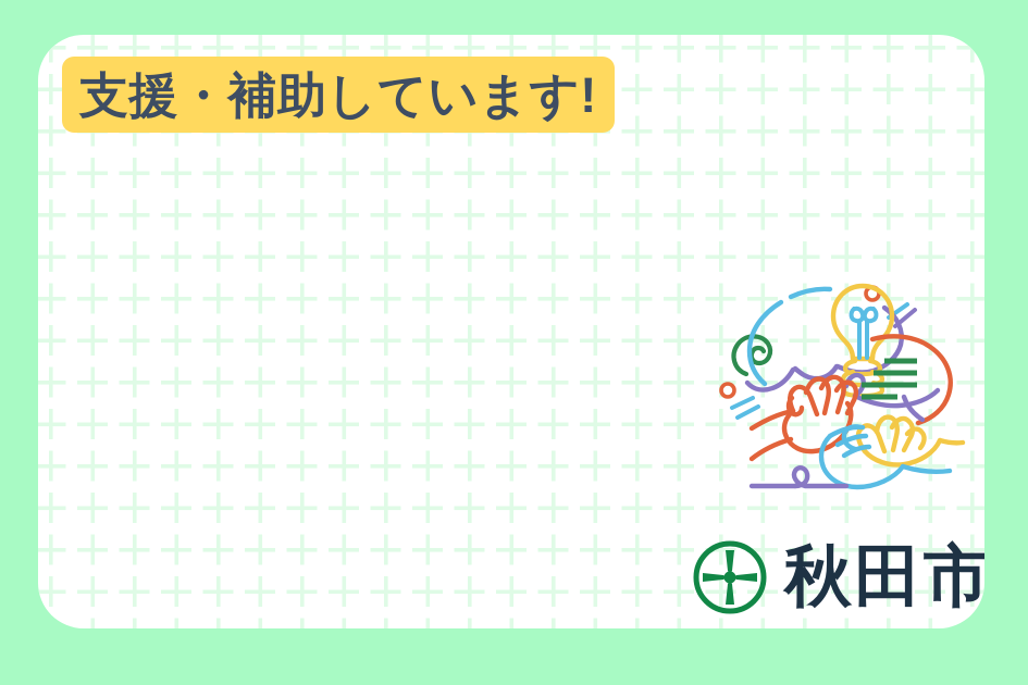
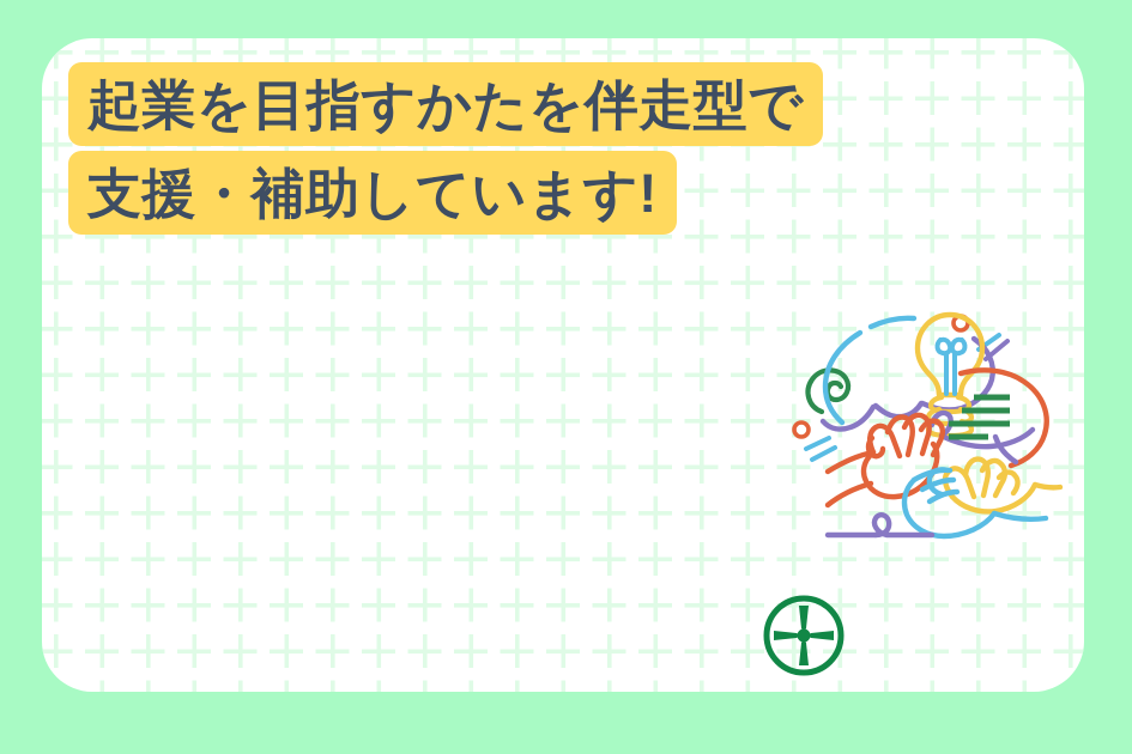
+ 起業を目指すかたを伴走型で
  支援・補助しています!
- 秋田市
